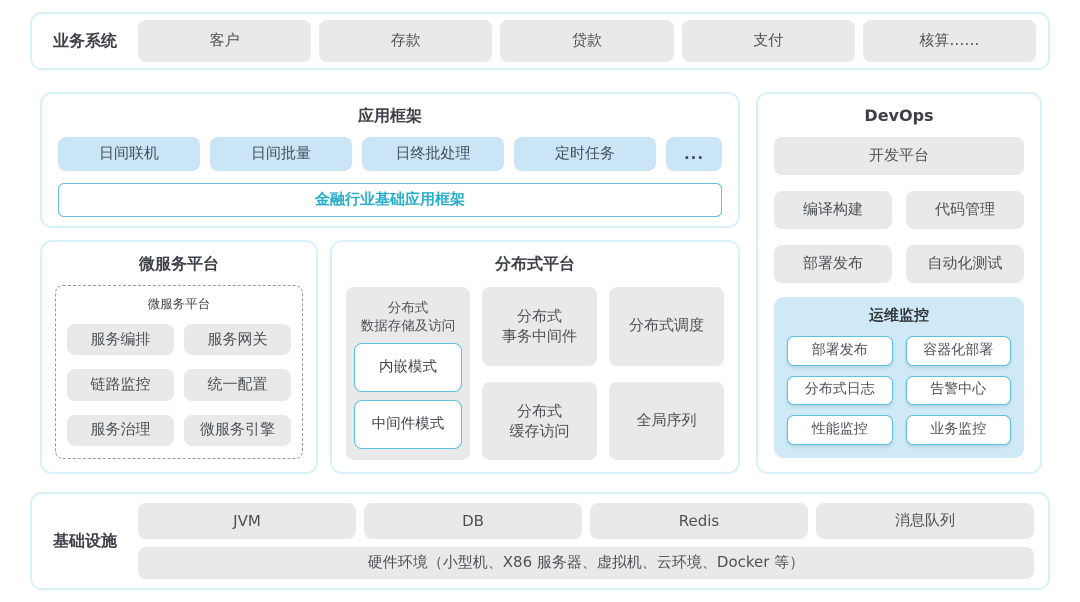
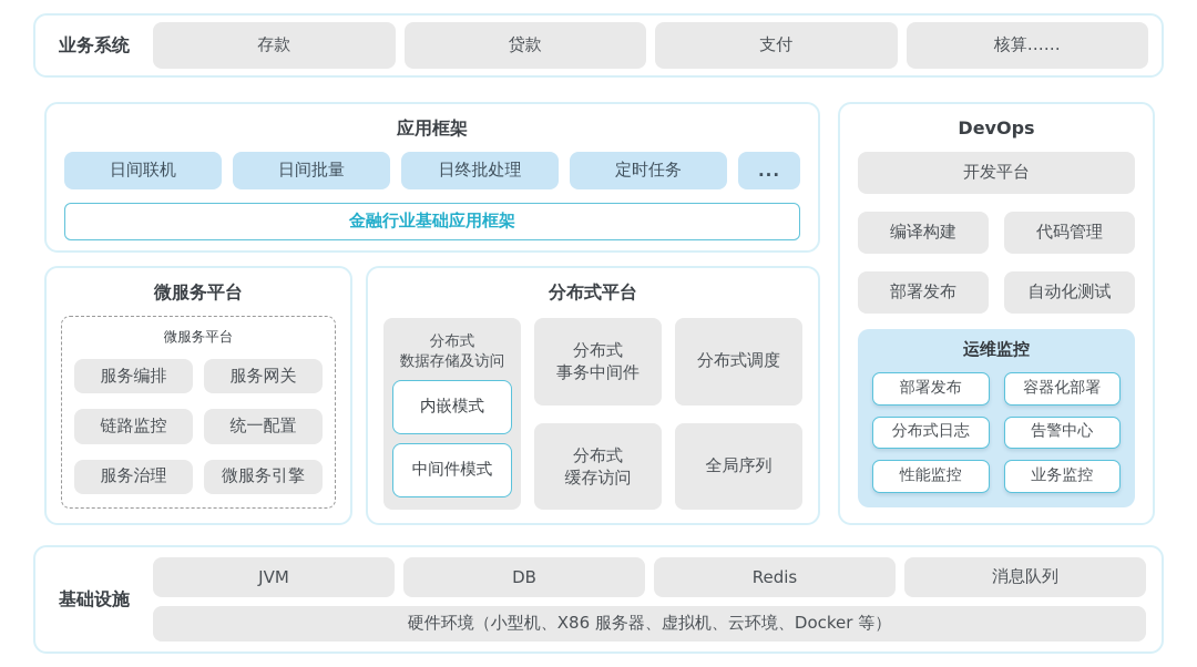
  业务系统
- 客户
  存款
  贷款
  支付
  核算……
  应用框架
  日间联机
  日间批量
  日终批处理
  定时任务
  ...
  金融行业基础应用框架
  微服务平台
  微服务平台
  服务编排
  服务网关
  链路监控
  统一配置
  服务治理
  微服务引擎
  分布式平台
  分布式
  数据存储及访问
  内嵌模式
  中间件模式
  分布式
  事务中间件
  分布式
  缓存访问
  分布式调度
  全局序列
  DevOps
  开发平台
  编译构建
  代码管理
  部署发布
  自动化测试
  运维监控
  部署发布
  容器化部署
  分布式日志
  告警中心
  性能监控
  业务监控
  基础设施
  JVM
  DB
  Redis
  消息队列
  硬件环境（小型机、X86 服务器、虚拟机、云环境、Docker 等）
